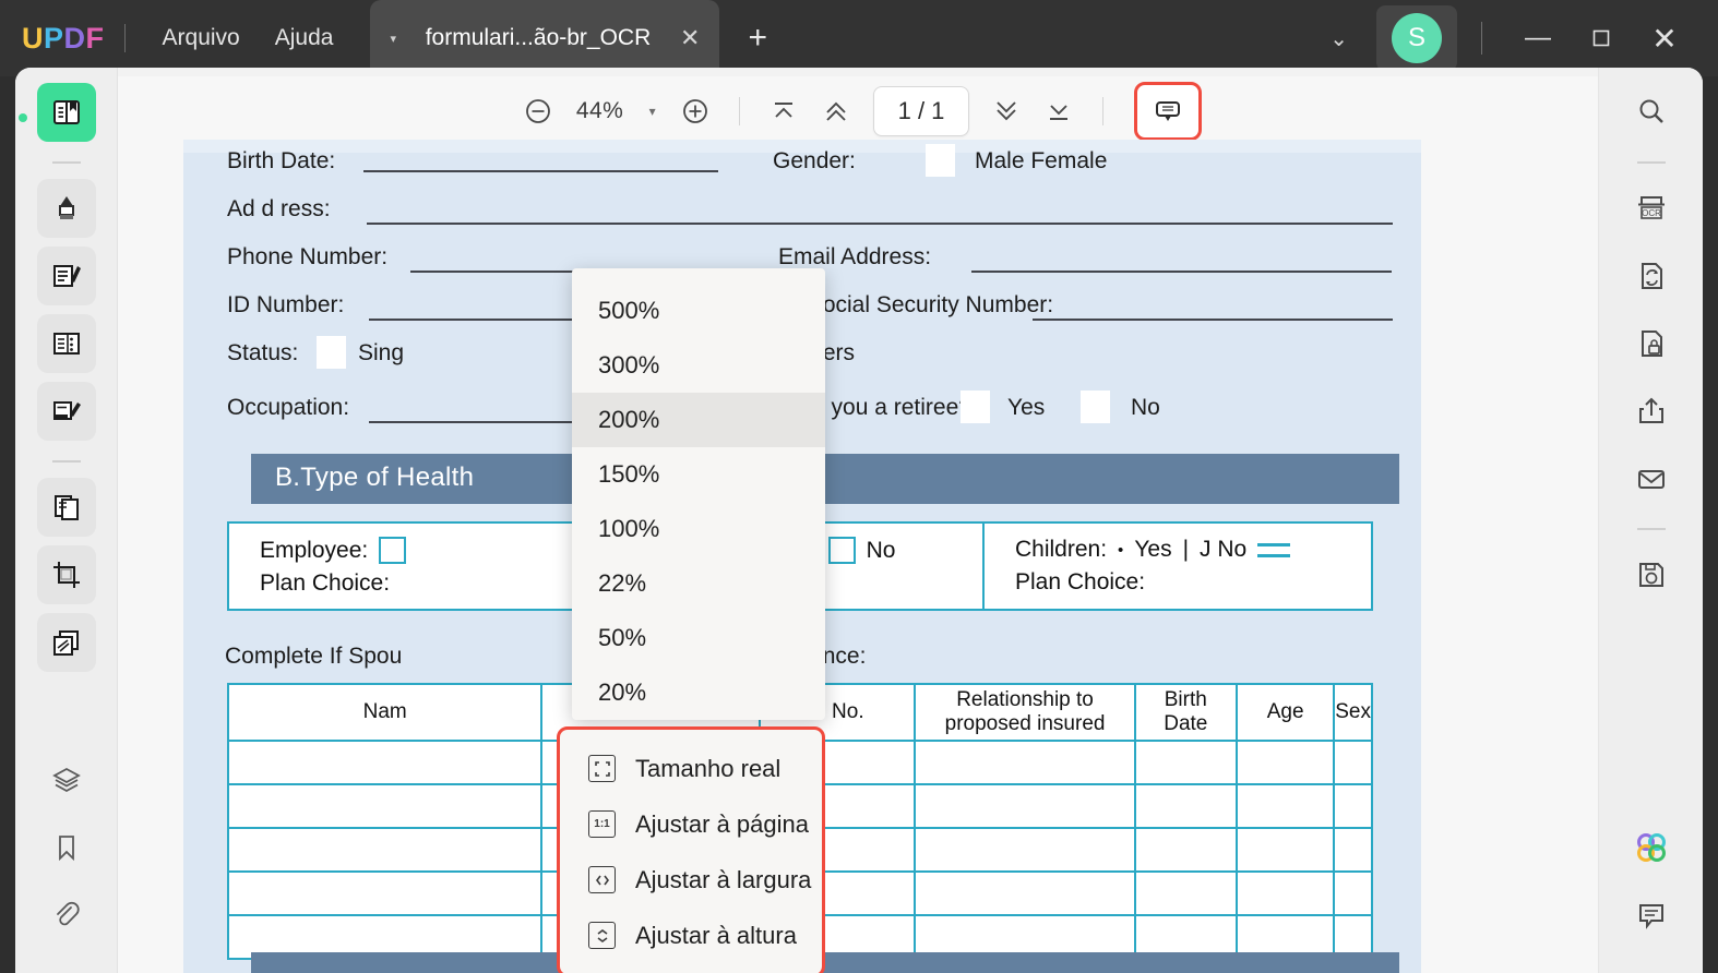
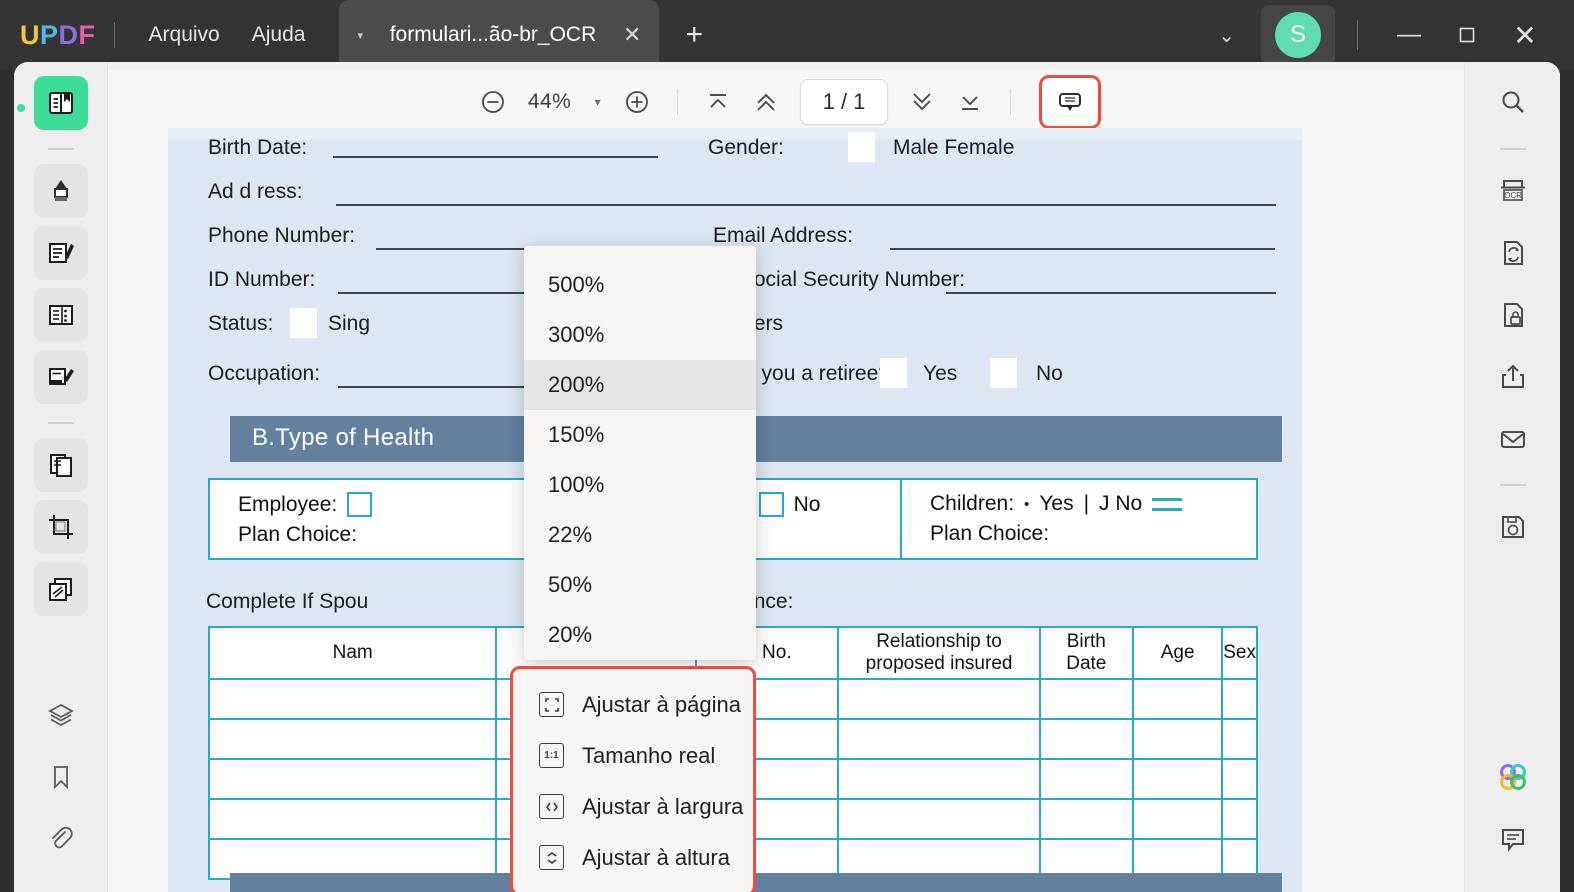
  U
  P
  D
  F
  Arquivo
  Ajuda
  ▾
  formulari...ão-br_OCR
  ✕
  +
  ⌄
  S
  —
  ✕
  44%
  ▾
  1 / 1
  Birth Date:
  Gender:
  Male Female
  Ad d ress:
  Phone Number:
  Email Address:
  ID Number:
  ocial Security Number:
  Status:
  Sing
  Occupation:
  you a retiree
  Yes
  No
  B.Type of Health
  Employee:
  Plan Choice:
  No
  Children:
  •
  Yes
  |
  J No
  Plan Choice:
  Complete If Spou
  Nam		No.	Relationship to proposed insured	Birth Date	Age	Sex
  500%
  300%
  200%
  150%
  100%
  22%
  50%
  20%
- Tamanho real
+ Ajustar à página
  1:1
- Ajustar à página
+ Tamanho real
  Ajustar à largura
  Ajustar à altura
  OCR
